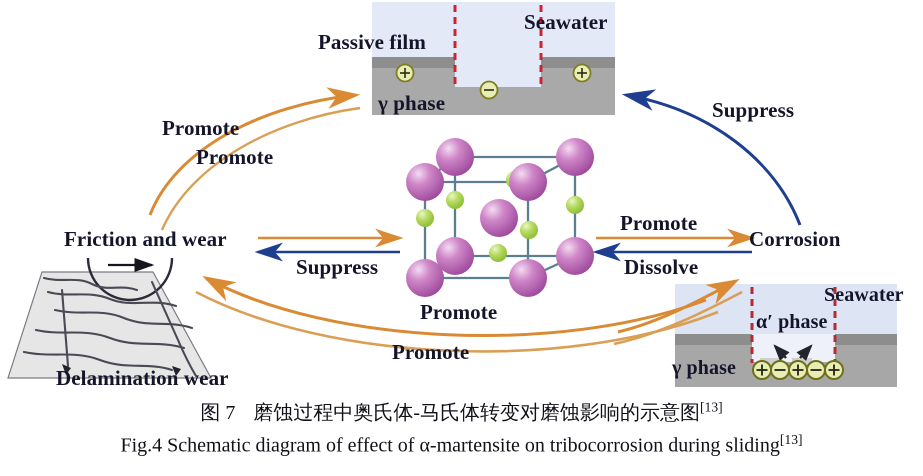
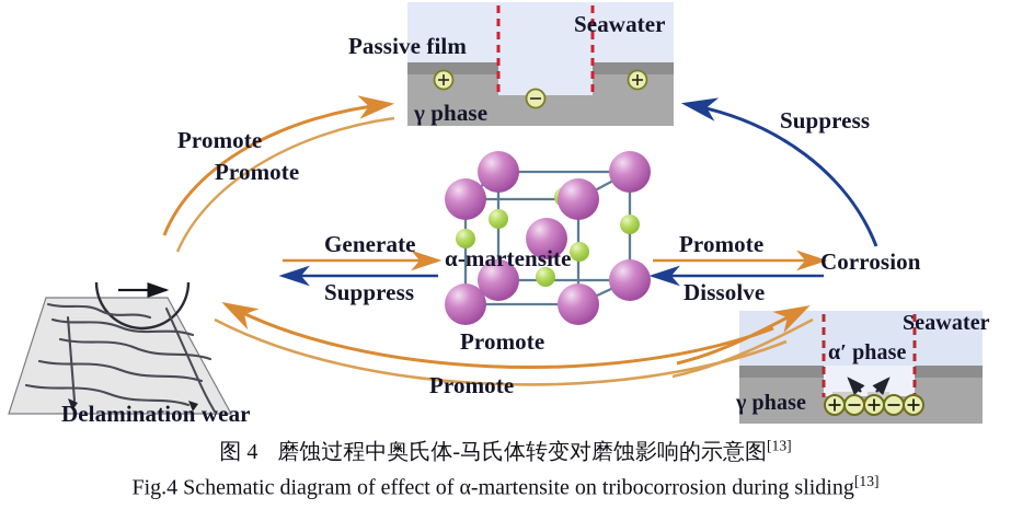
  Passive film
  Seawater
  γ phase
  Promote
  Promote
  Suppress
+ Generate
  Suppress
  Promote
  Dissolve
+ α-martensite
  Promote
  Promote
- Friction and wear
  Corrosion
  Delamination wear
  Seawater
  α′ phase
  γ phase
- 图 7 磨蚀过程中奥氏体-马氏体转变对磨蚀影响的示意图[13]
+ 图 4 磨蚀过程中奥氏体-马氏体转变对磨蚀影响的示意图[13]
  Fig.4 Schematic diagram of effect of α-martensite on tribocorrosion during sliding[13]
